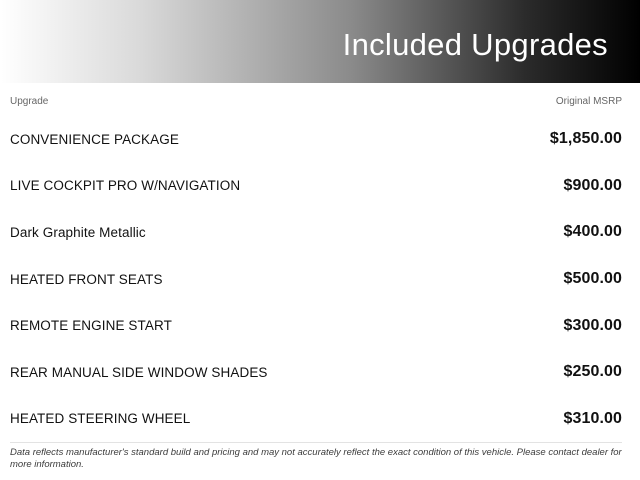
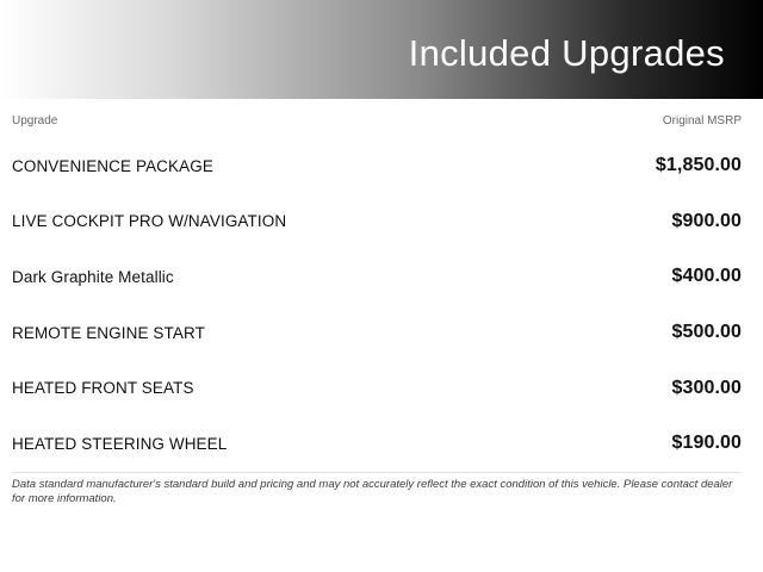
  Included Upgrades
  Upgrade
  Original MSRP
  CONVENIENCE PACKAGE
  $1,850.00
  LIVE COCKPIT PRO W/NAVIGATION
  $900.00
  Dark Graphite Metallic
  $400.00
- HEATED FRONT SEATS
+ REMOTE ENGINE START
  $500.00
- REMOTE ENGINE START
+ HEATED FRONT SEATS
  $300.00
- REAR MANUAL SIDE WINDOW SHADES
- $250.00
  HEATED STEERING WHEEL
- $310.00
+ $190.00
- Data reflects manufacturer's standard build and pricing and may not accurately reflect the exact condition of this vehicle. Please contact dealer for more information.
+ Data standard manufacturer's standard build and pricing and may not accurately reflect the exact condition of this vehicle. Please contact dealer for more information.
